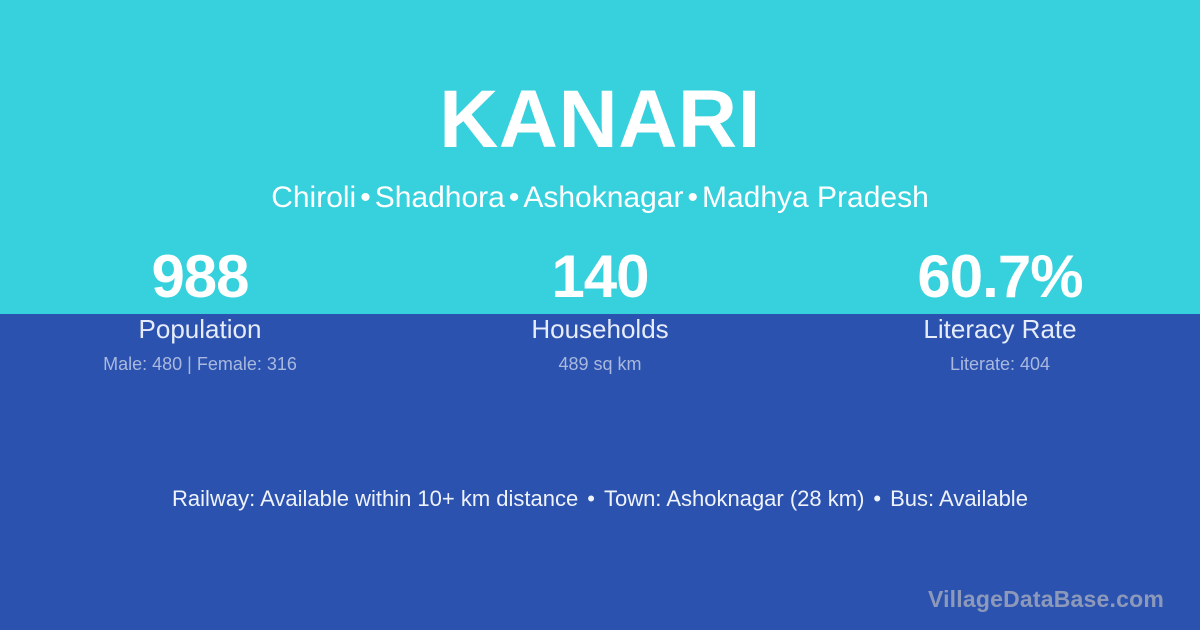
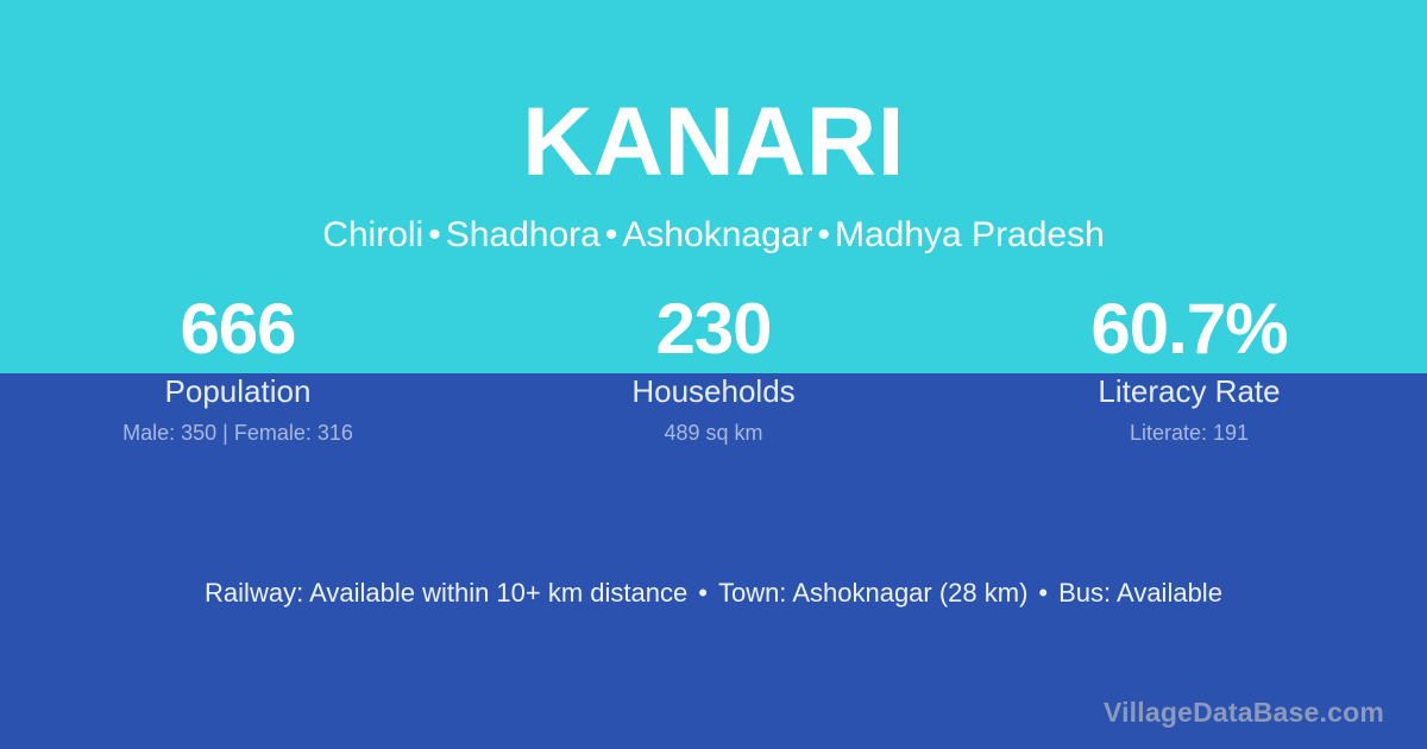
  KANARI
  Chiroli • Shadhora • Ashoknagar • Madhya Pradesh
- 988
+ 666
  Population
- Male: 480 | Female: 316
+ Male: 350 | Female: 316
- 140
+ 230
  Households
  489 sq km
  60.7%
  Literacy Rate
- Literate: 404
+ Literate: 191
  Railway: Available within 10+ km distance • Town: Ashoknagar (28 km) • Bus: Available
  VillageDataBase.com
